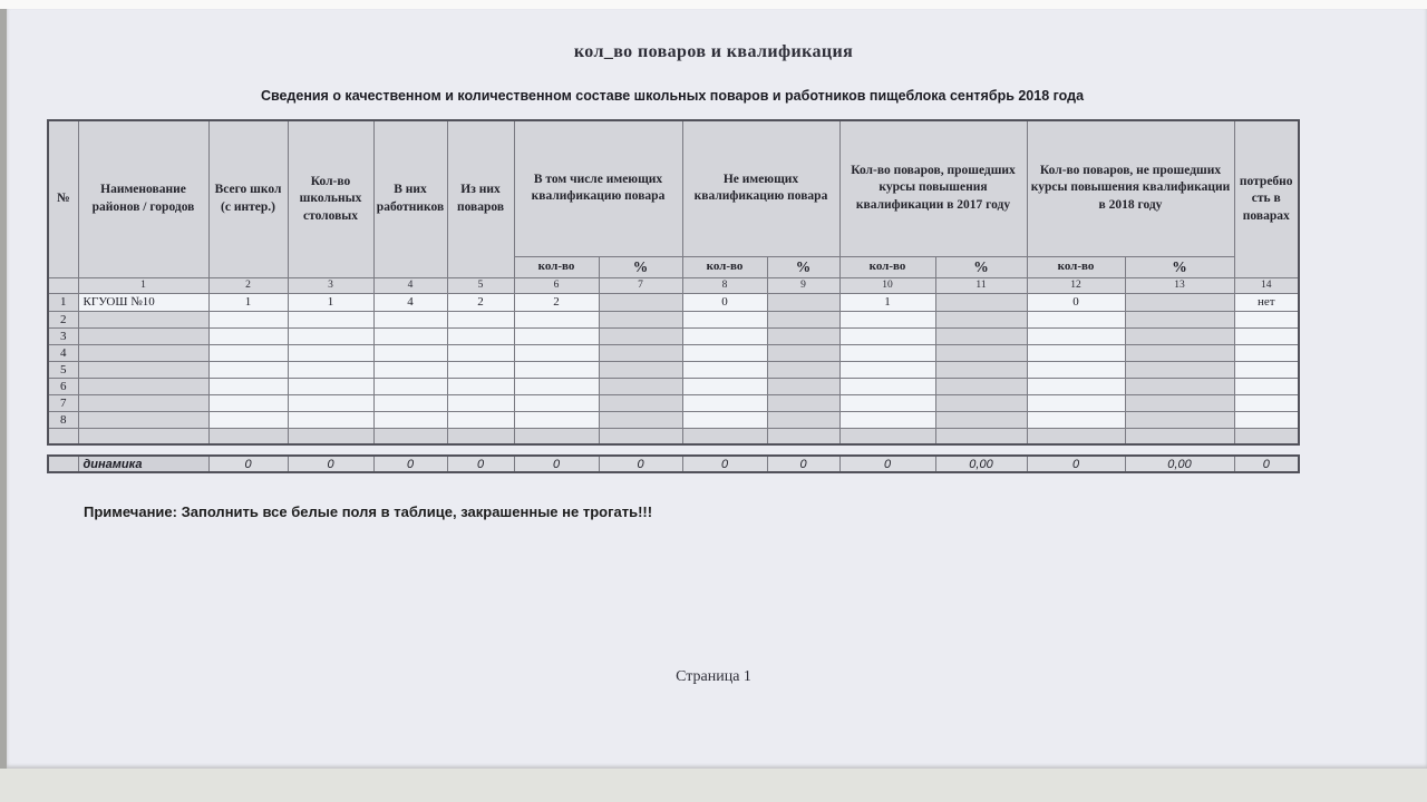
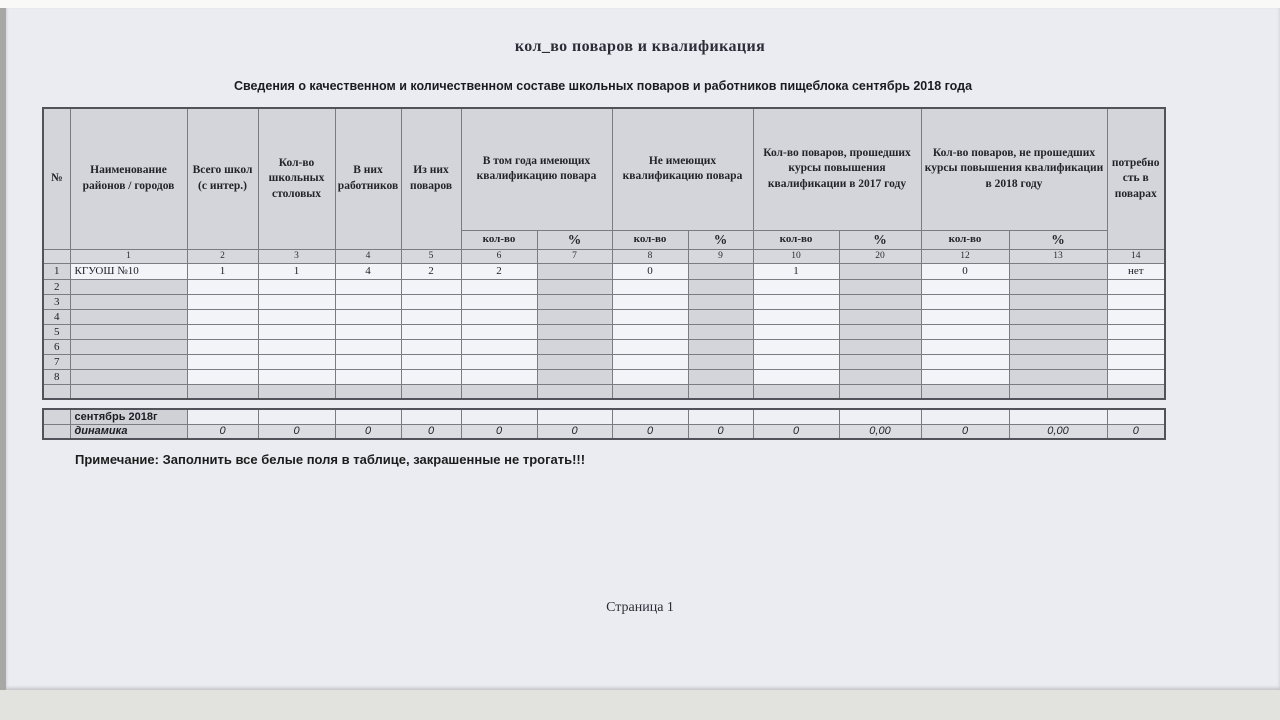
  кол_во поваров и квалификация
  Сведения о качественном и количественном составе школьных поваров и работников пищеблока сентябрь 2018 года
- №	Наименование районов / городов	Всего школ (с интер.)	Кол-во школьных столовых	В них работников	Из них поваров	В том числе имеющих квалификацию повара	Не имеющих квалификацию повара	Кол-во поваров, прошедших курсы повышения квалификации в 2017 году	Кол-во поваров, не прошедших курсы повышения квалификации в 2018 году	потребность в поварах
+ №	Наименование районов / городов	Всего школ (с интер.)	Кол-во школьных столовых	В них работников	Из них поваров	В том года имеющих квалификацию повара	Не имеющих квалификацию повара	Кол-во поваров, прошедших курсы повышения квалификации в 2017 году	Кол-во поваров, не прошедших курсы повышения квалификации в 2018 году	потребность в поварах
  кол-во	%	кол-во	%	кол-во	%	кол-во	%
- 	1	2	3	4	5	6	7	8	9	10	11	12	13	14
+ 	1	2	3	4	5	6	7	8	9	10	20	12	13	14
  1	КГУОШ №10	1	1	4	2	2		0		1		0		нет
  2
  3
  4
  5
  6
  7
  8
+ 	сентябрь 2018г
  	динамика	0	0	0	0	0	0	0	0	0	0,00	0	0,00	0
  Примечание: Заполнить все белые поля в таблице, закрашенные не трогать!!!
  Страница 1
